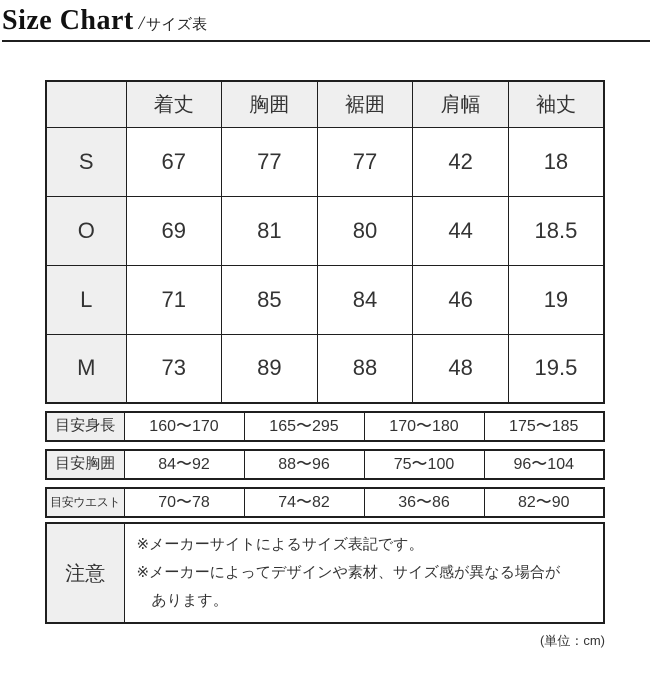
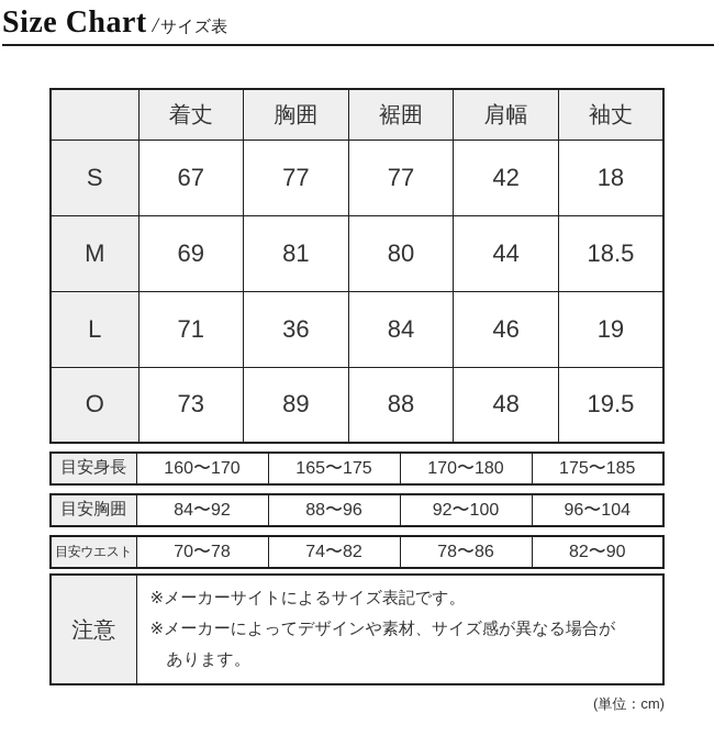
  Size Chart /サイズ表
  	着丈	胸囲	裾囲	肩幅	袖丈
  S	67	77	77	42	18
- O	69	81	80	44	18.5
+ M	69	81	80	44	18.5
- L	71	85	84	46	19
+ L	71	36	84	46	19
- M	73	89	88	48	19.5
+ O	73	89	88	48	19.5
- 目安身長	160〜170	165〜295	170〜180	175〜185
+ 目安身長	160〜170	165〜175	170〜180	175〜185
- 目安胸囲	84〜92	88〜96	75〜100	96〜104
+ 目安胸囲	84〜92	88〜96	92〜100	96〜104
- 目安ウエスト	70〜78	74〜82	36〜86	82〜90
+ 目安ウエスト	70〜78	74〜82	78〜86	82〜90
  注意	※メーカーサイトによるサイズ表記です。 ※メーカーによってデザインや素材、サイズ感が異なる場合が あります。
  (単位：cm)
